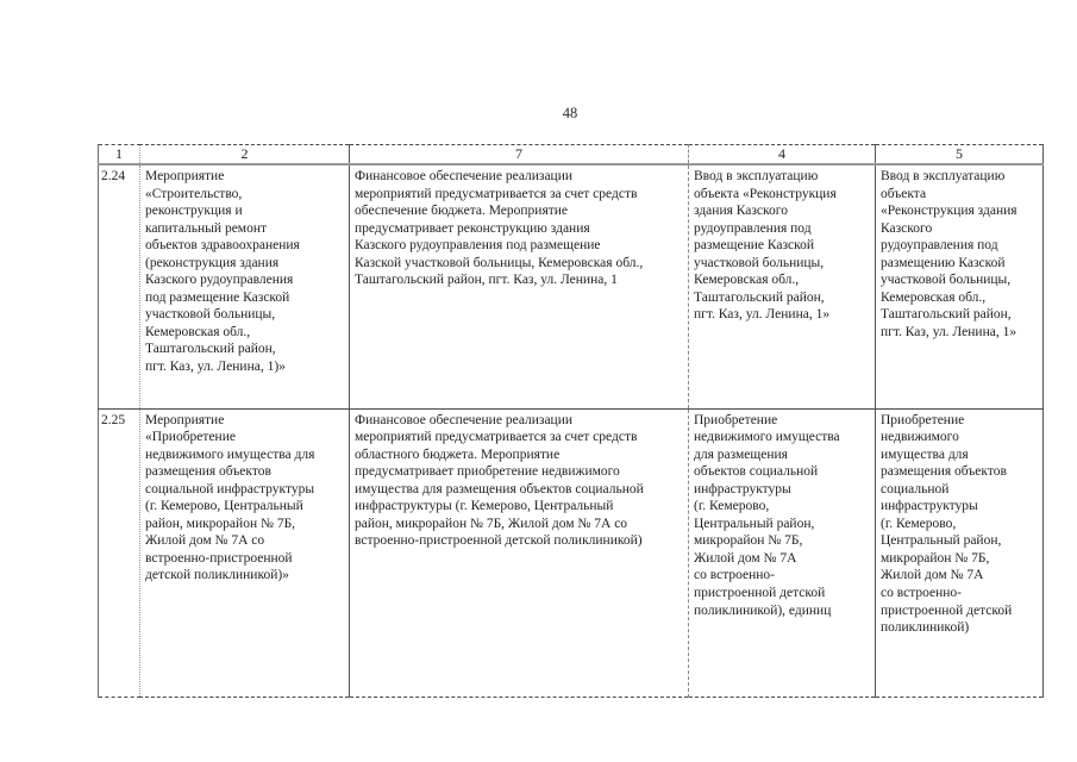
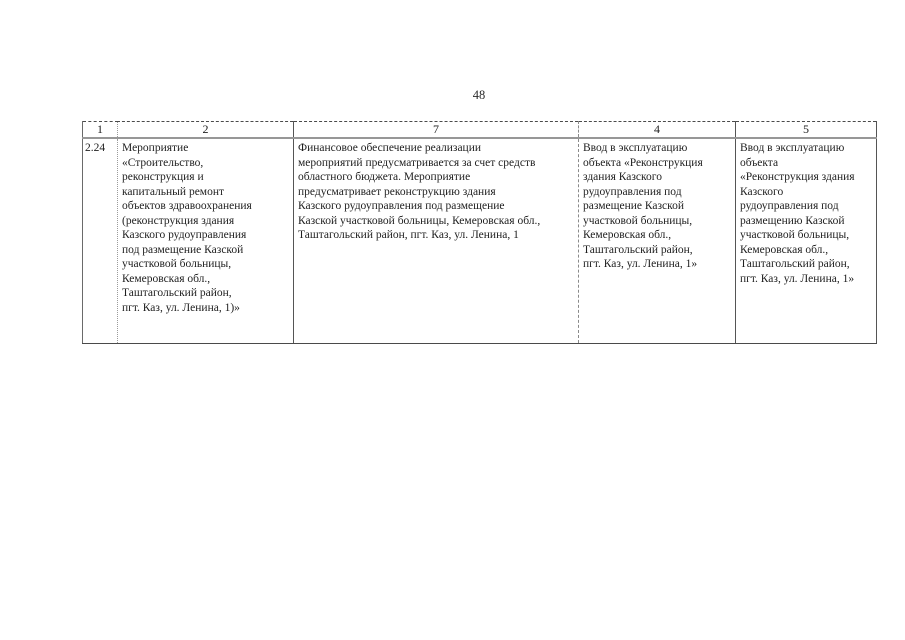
  48
  1	2	7	4	5
- 2.24	Мероприятие «Строительство, реконструкция и капитальный ремонт объектов здравоохранения (реконструкция здания Казского рудоуправления под размещение Казской участковой больницы, Кемеровская обл., Таштагольский район, пгт. Каз, ул. Ленина, 1)»	Финансовое обеспечение реализации мероприятий предусматривается за счет средств обеспечение бюджета. Мероприятие предусматривает реконструкцию здания Казского рудоуправления под размещение Казской участковой больницы, Кемеровская обл., Таштагольский район, пгт. Каз, ул. Ленина, 1	Ввод в эксплуатацию объекта «Реконструкция здания Казского рудоуправления под размещение Казской участковой больницы, Кемеровская обл., Таштагольский район, пгт. Каз, ул. Ленина, 1»	Ввод в эксплуатацию объекта «Реконструкция здания Казского рудоуправления под размещению Казской участковой больницы, Кемеровская обл., Таштагольский район, пгт. Каз, ул. Ленина, 1»
+ 2.24	Мероприятие «Строительство, реконструкция и капитальный ремонт объектов здравоохранения (реконструкция здания Казского рудоуправления под размещение Казской участковой больницы, Кемеровская обл., Таштагольский район, пгт. Каз, ул. Ленина, 1)»	Финансовое обеспечение реализации мероприятий предусматривается за счет средств областного бюджета. Мероприятие предусматривает реконструкцию здания Казского рудоуправления под размещение Казской участковой больницы, Кемеровская обл., Таштагольский район, пгт. Каз, ул. Ленина, 1	Ввод в эксплуатацию объекта «Реконструкция здания Казского рудоуправления под размещение Казской участковой больницы, Кемеровская обл., Таштагольский район, пгт. Каз, ул. Ленина, 1»	Ввод в эксплуатацию объекта «Реконструкция здания Казского рудоуправления под размещению Казской участковой больницы, Кемеровская обл., Таштагольский район, пгт. Каз, ул. Ленина, 1»
- 2.25	Мероприятие «Приобретение недвижимого имущества для размещения объектов социальной инфраструктуры (г. Кемерово, Центральный район, микрорайон № 7Б, Жилой дом № 7А со встроенно-пристроенной детской поликлиникой)»	Финансовое обеспечение реализации мероприятий предусматривается за счет средств областного бюджета. Мероприятие предусматривает приобретение недвижимого имущества для размещения объектов социальной инфраструктуры (г. Кемерово, Центральный район, микрорайон № 7Б, Жилой дом № 7А со встроенно-пристроенной детской поликлиникой)	Приобретение недвижимого имущества для размещения объектов социальной инфраструктуры (г. Кемерово, Центральный район, микрорайон № 7Б, Жилой дом № 7А со встроенно- пристроенной детской поликлиникой), единиц	Приобретение недвижимого имущества для размещения объектов социальной инфраструктуры (г. Кемерово, Центральный район, микрорайон № 7Б, Жилой дом № 7А со встроенно- пристроенной детской поликлиникой)
